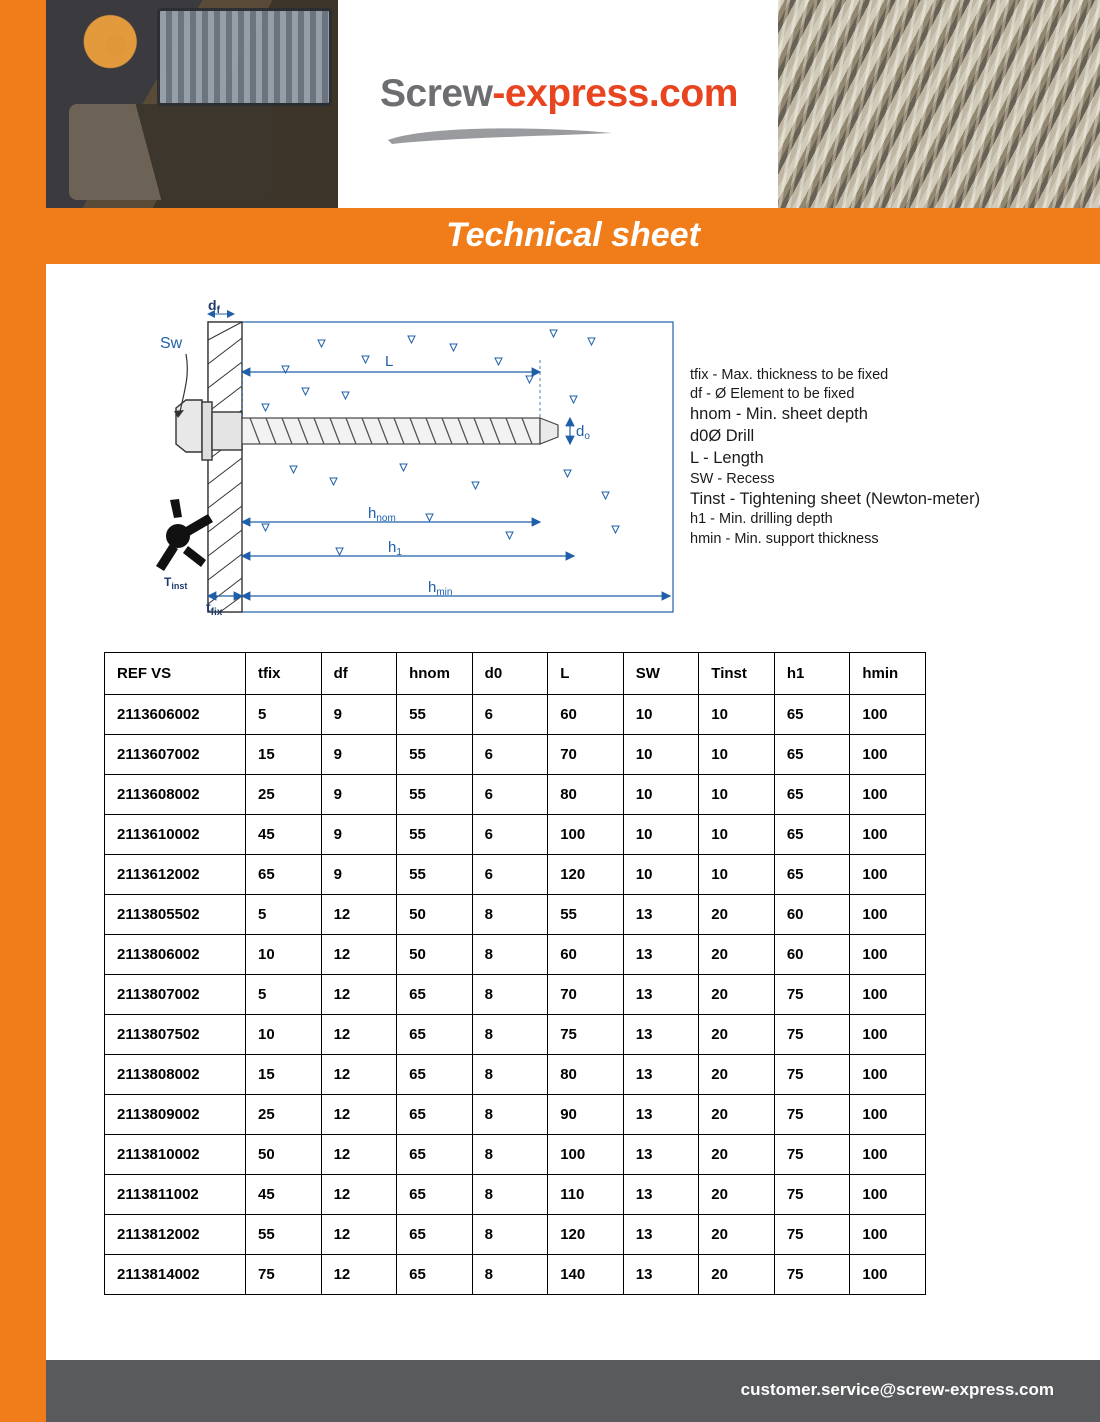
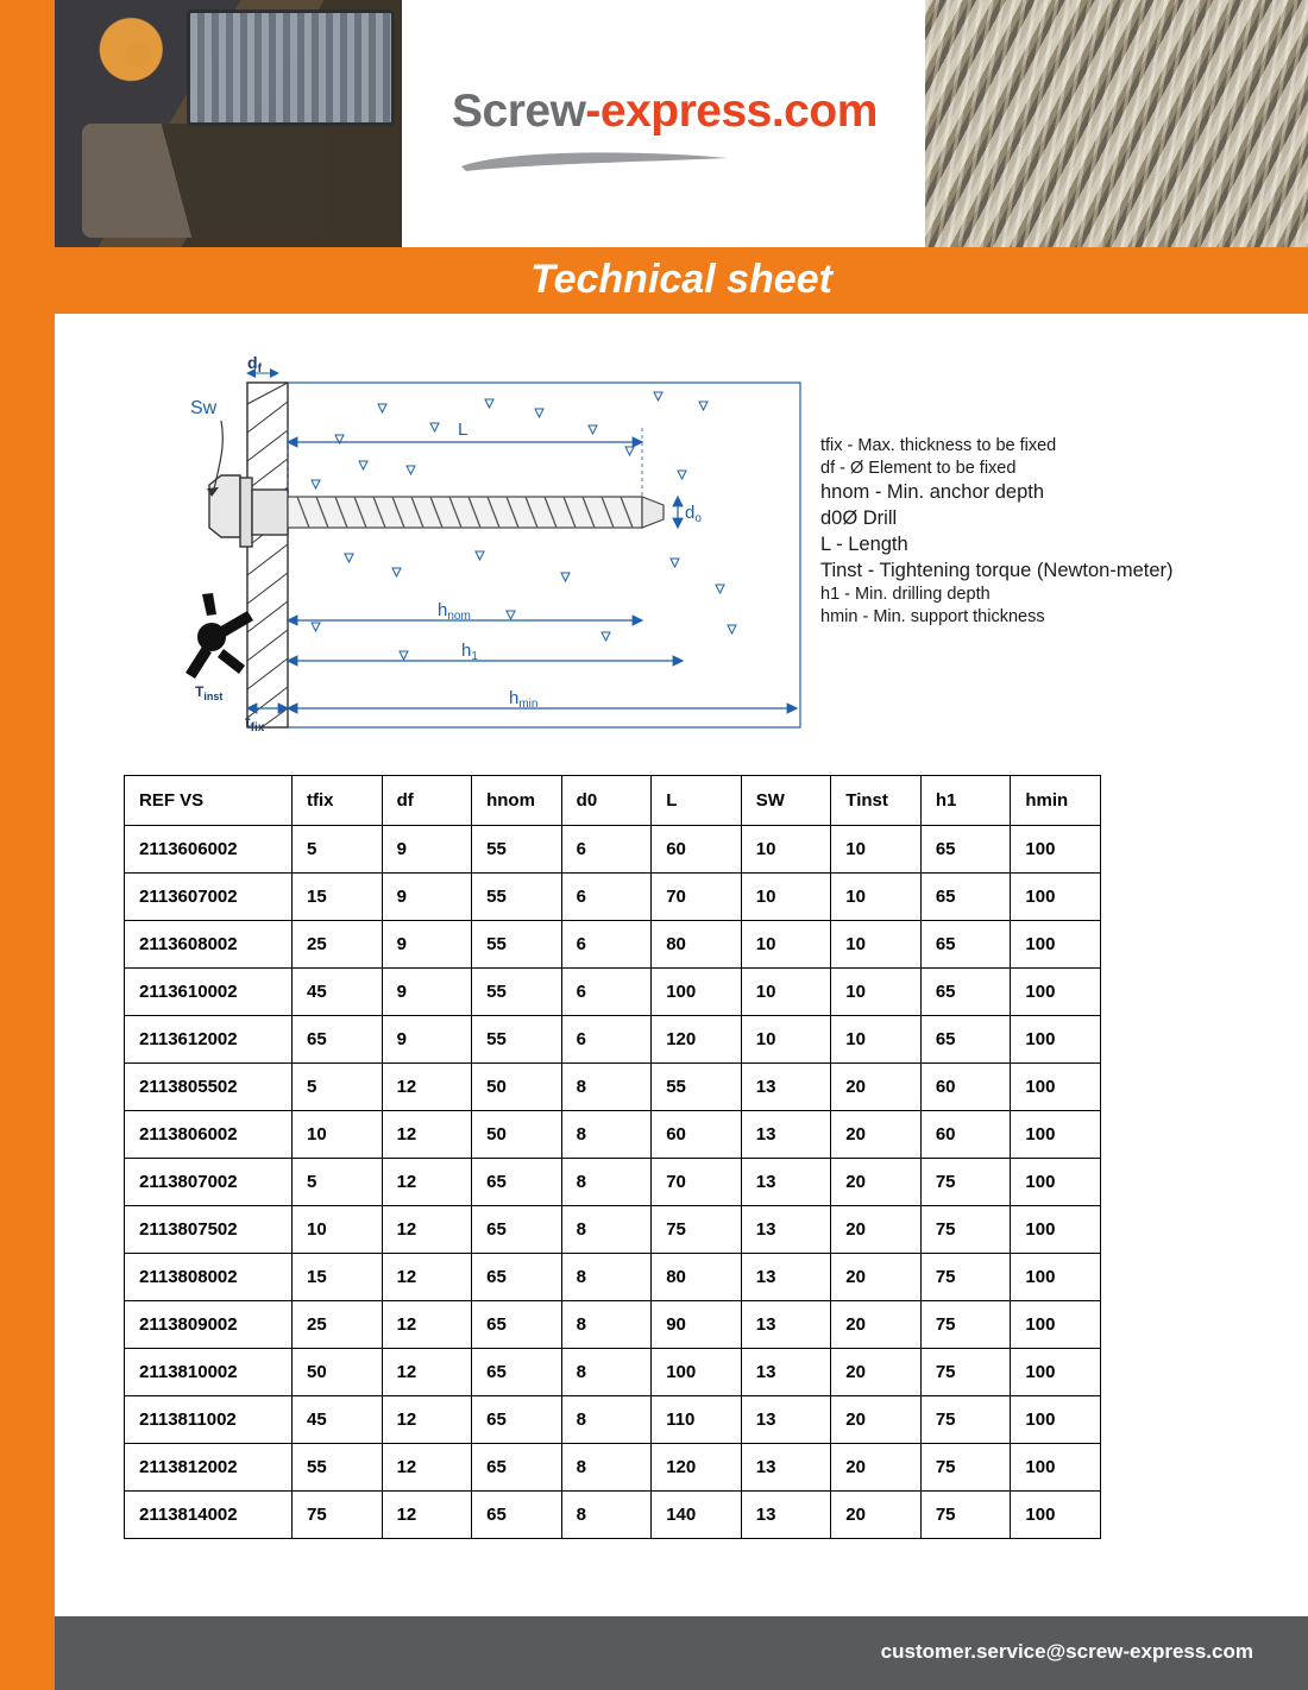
  Screw-express.com
  Technical sheet
  L
  do
  hnom
  h1
  hmin
  tfix
  df
  Sw
  Tinst
  tfix - Max. thickness to be fixed
  df - Ø Element to be fixed
- hnom - Min. sheet depth
+ hnom - Min. anchor depth
  d0Ø Drill
  L - Length
- SW - Recess
- Tinst - Tightening sheet (Newton-meter)
+ Tinst - Tightening torque (Newton-meter)
  h1 - Min. drilling depth
  hmin - Min. support thickness
  REF VS	tfix	df	hnom	d0	L	SW	Tinst	h1	hmin
  2113606002	5	9	55	6	60	10	10	65	100
  2113607002	15	9	55	6	70	10	10	65	100
  2113608002	25	9	55	6	80	10	10	65	100
  2113610002	45	9	55	6	100	10	10	65	100
  2113612002	65	9	55	6	120	10	10	65	100
  2113805502	5	12	50	8	55	13	20	60	100
  2113806002	10	12	50	8	60	13	20	60	100
  2113807002	5	12	65	8	70	13	20	75	100
  2113807502	10	12	65	8	75	13	20	75	100
  2113808002	15	12	65	8	80	13	20	75	100
  2113809002	25	12	65	8	90	13	20	75	100
  2113810002	50	12	65	8	100	13	20	75	100
  2113811002	45	12	65	8	110	13	20	75	100
  2113812002	55	12	65	8	120	13	20	75	100
  2113814002	75	12	65	8	140	13	20	75	100
  customer.service@screw-express.com
